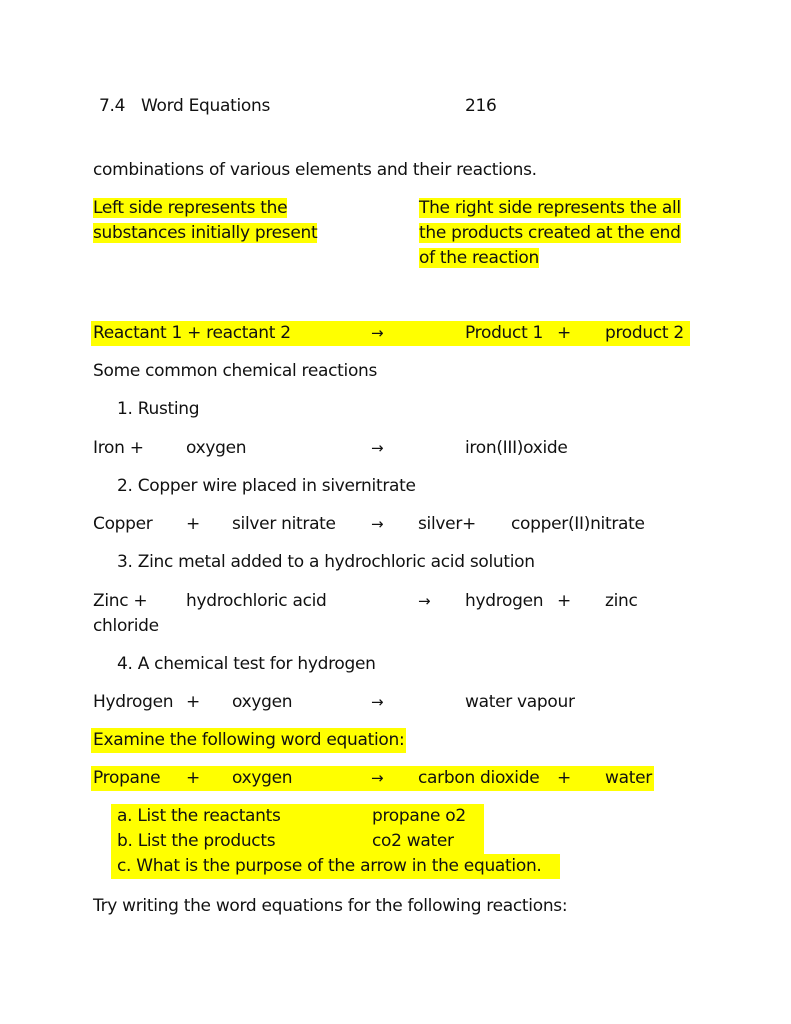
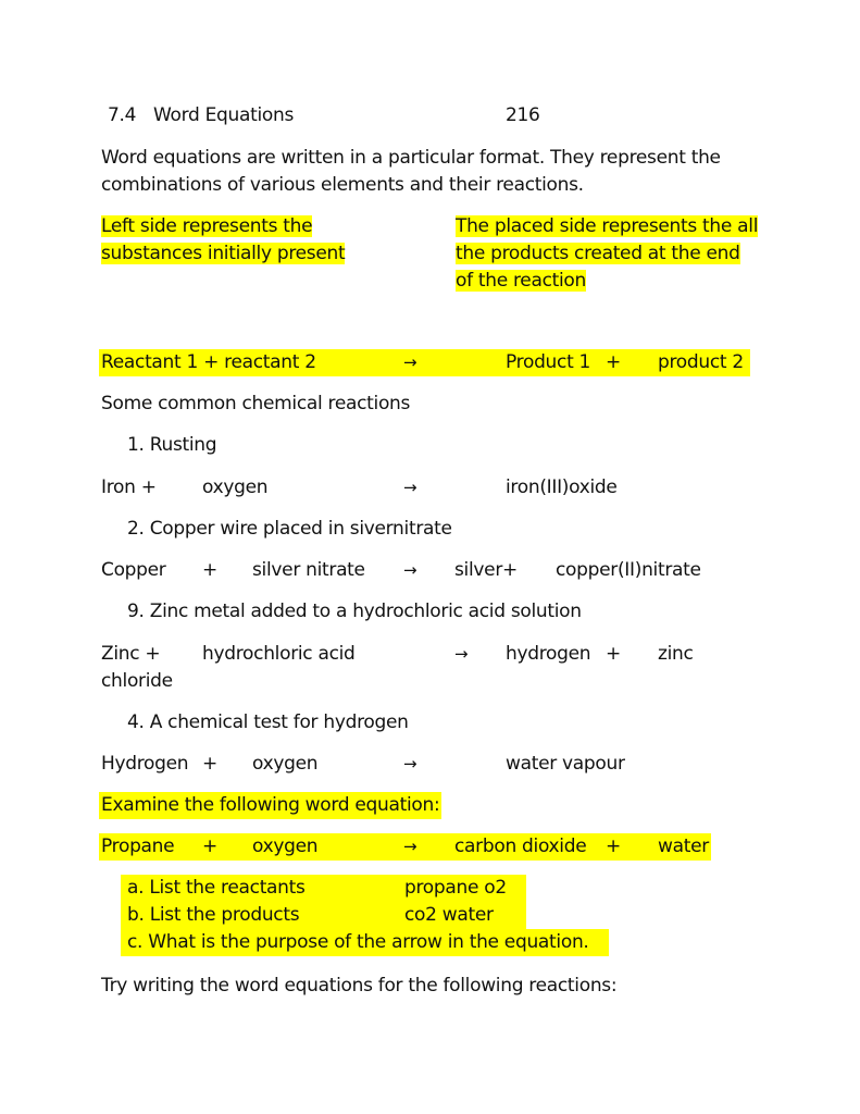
  7.4
  Word Equations
  216
+ Word equations are written in a particular format. They represent the
  combinations of various elements and their reactions.
  Left side represents the
  substances initially present
- The right side represents the all
+ The placed side represents the all
  the products created at the end
  of the reaction
  Reactant 1 + reactant 2
  →
  Product 1
  +
  product 2
  Some common chemical reactions
  1. Rusting
  Iron +
  oxygen
  →
  iron(III)oxide
  2. Copper wire placed in sivernitrate
  Copper
  +
  silver nitrate
  →
  silver+
  copper(II)nitrate
- 3. Zinc metal added to a hydrochloric acid solution
+ 9. Zinc metal added to a hydrochloric acid solution
  Zinc +
  hydrochloric acid
  →
  hydrogen
  +
  zinc
  chloride
  4. A chemical test for hydrogen
  Hydrogen
  +
  oxygen
  →
  water vapour
  Examine the following word equation:
  Propane
  +
  oxygen
  →
  carbon dioxide
  +
  water
  a. List the reactants
  propane o2
  b. List the products
  co2 water
  c. What is the purpose of the arrow in the equation.
  Try writing the word equations for the following reactions:
